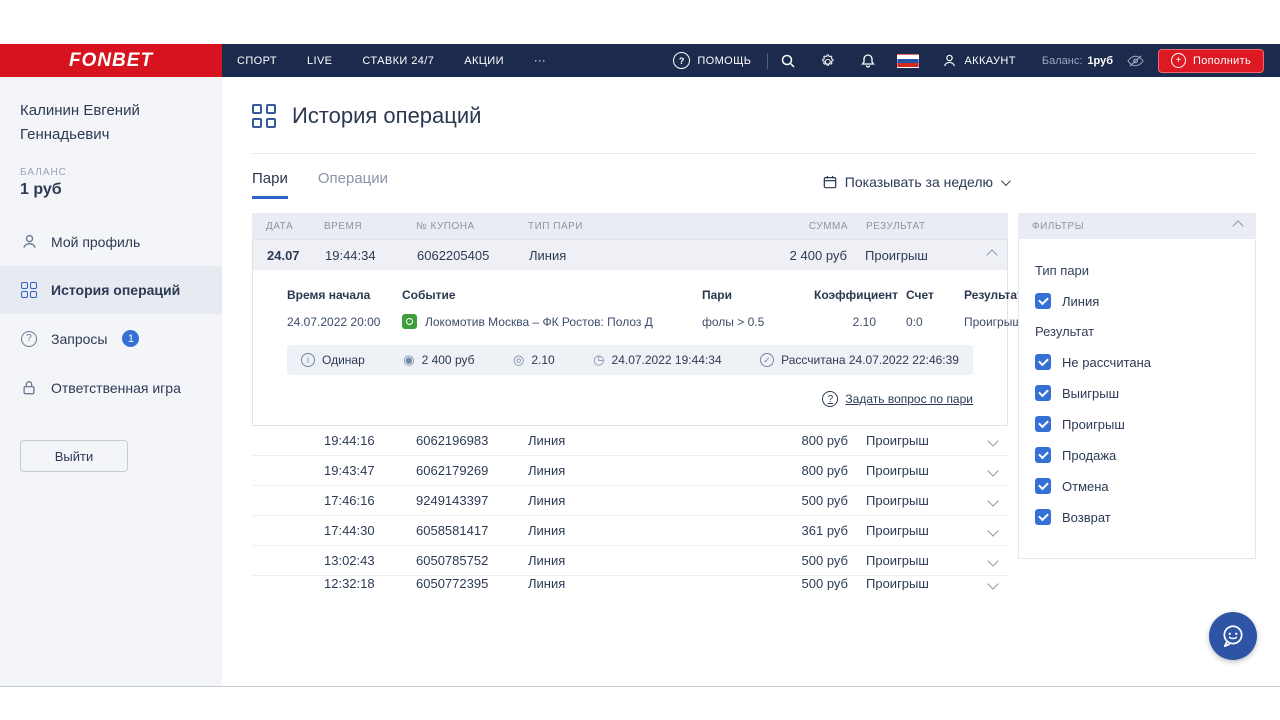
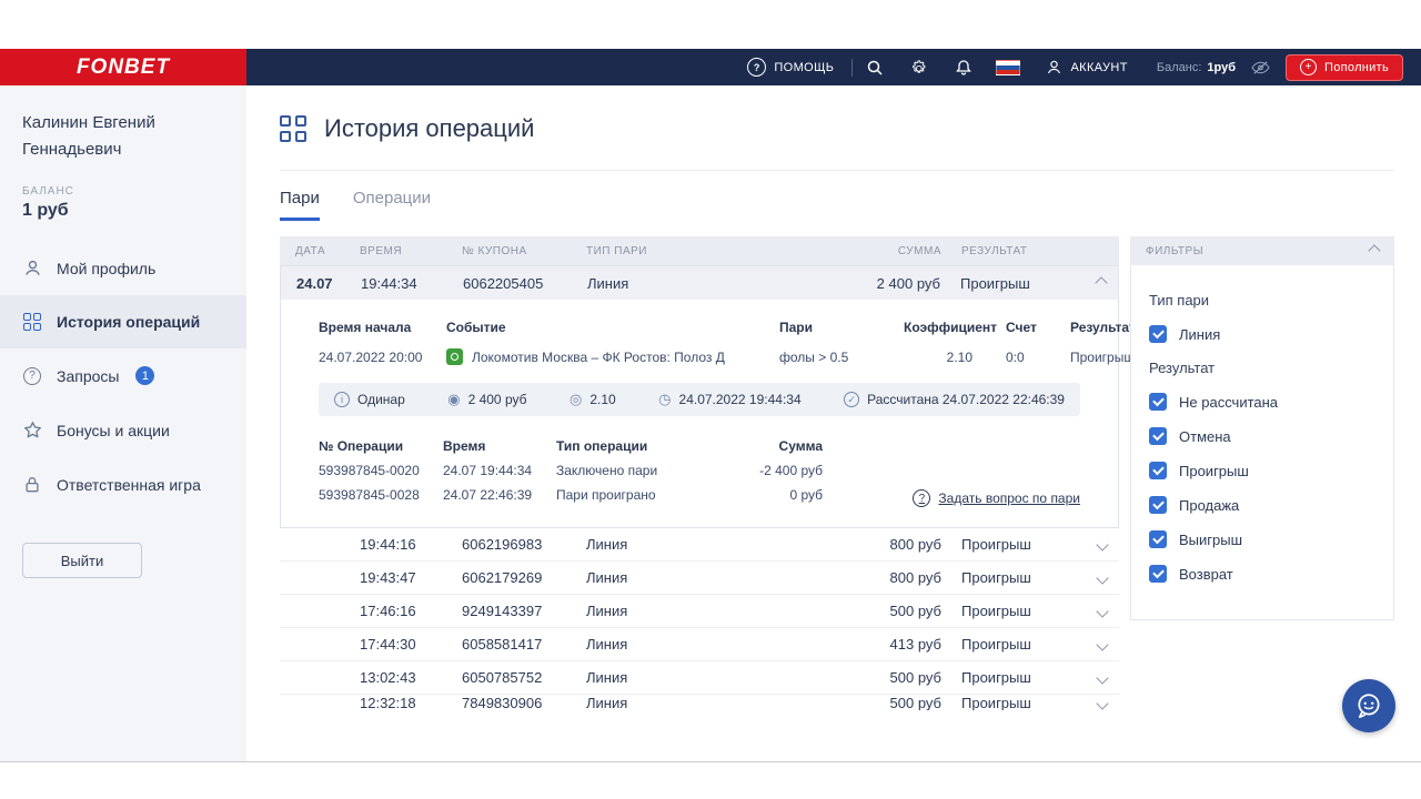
  FONBET
- СПОРТ
- LIVE
- СТАВКИ 24/7
- АКЦИИ
- ···
  ?
  ПОМОЩЬ
  АККАУНТ
  Баланс:
  1руб
  +
  Пополнить
  Калинин Евгений Геннадьевич
  БАЛАНС
  1 руб
  Мой профиль
  История операций
  ?
  Запросы
  1
+ Бонусы и акции
  Ответственная игра
  Выйти
  История операций
  Пари
  Операции
- Показывать за неделю
  ДАТА
  ВРЕМЯ
  № КУПОНА
  ТИП ПАРИ
  СУММА
  РЕЗУЛЬТАТ
  24.07
  19:44:34
  6062205405
  Линия
  2 400 руб
  Проигрыш
  Время начала
  Событие
  Пари
  Коэффициент
  Счет
  Результа
  24.07.2022 20:00
  Локомотив Москва – ФК Ростов: Полоз Д
  фолы > 0.5
  2.10
  0:0
  Проигры
  i
  Одинар
  ◉
  2 400 руб
  ◎
  2.10
  ◷
  24.07.2022 19:44:34
  ✓
  Рассчитана 24.07.2022 22:46:39
+ № Операции
+ Время
+ Тип операции
+ Сумма
+ 593987845-0020
+ 24.07 19:44:34
+ Заключено пари
+ -2 400 руб
+ 593987845-0028
+ 24.07 22:46:39
+ Пари проиграно
+ 0 руб
  ?
  Задать вопрос по пари
  19:44:16
  6062196983
  Линия
  800 руб
  Проигрыш
  19:43:47
  6062179269
  Линия
  800 руб
  Проигрыш
  17:46:16
  9249143397
  Линия
  500 руб
  Проигрыш
  17:44:30
  6058581417
  Линия
- 361 руб
+ 413 руб
  Проигрыш
  13:02:43
  6050785752
  Линия
  500 руб
  Проигрыш
  12:32:18
- 6050772395
+ 7849830906
  Линия
  500 руб
  Проигрыш
  ФИЛЬТРЫ
  Тип пари
  Линия
  Результат
  Не рассчитана
- Выигрыш
+ Отмена
  Проигрыш
  Продажа
- Отмена
+ Выигрыш
  Возврат
